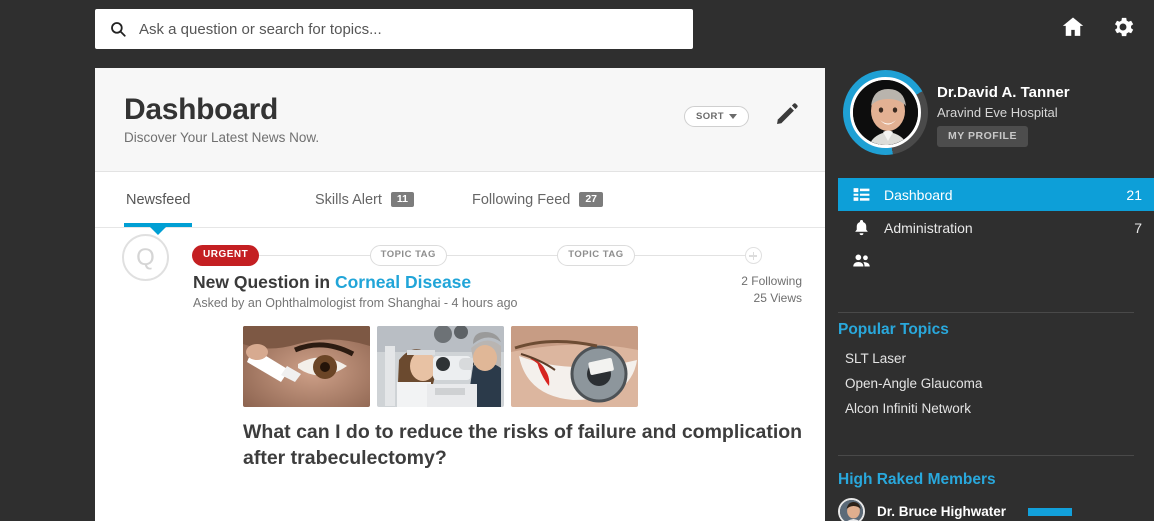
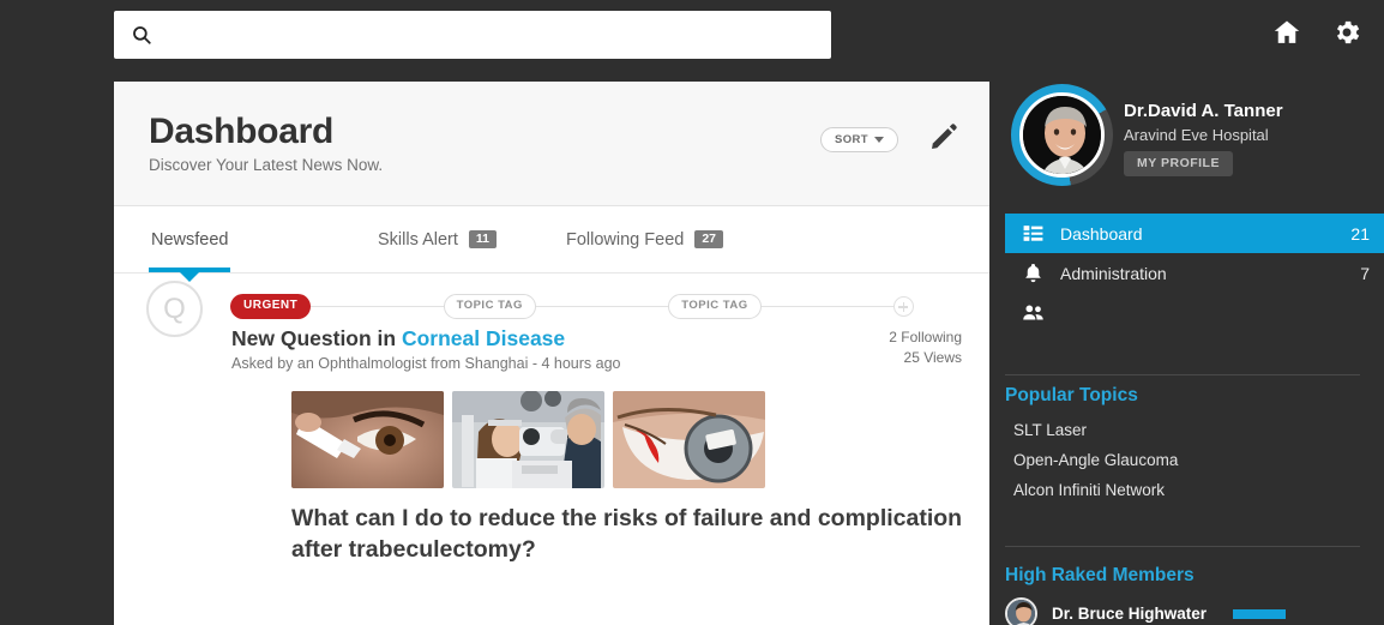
- Ask a question or search for topics...
  Dashboard
  Discover Your Latest News Now.
  SORT
  Newsfeed
  Skills Alert
  11
  Following Feed
  27
  Q
  URGENT
  TOPIC TAG
  TOPIC TAG
  New Question in Corneal Disease
  Asked by an Ophthalmologist from Shanghai - 4 hours ago
  2 Following
  25 Views
  What can I do to reduce the risks of failure and complication after trabeculectomy?
  Dr.David A. Tanner
  Aravind Eve Hospital
  MY PROFILE
  Dashboard
  21
  Administration
  7
  Popular Topics
  SLT Laser
  Open-Angle Glaucoma
  Alcon Infiniti Network
  High Raked Members
  Dr. Bruce Highwater
